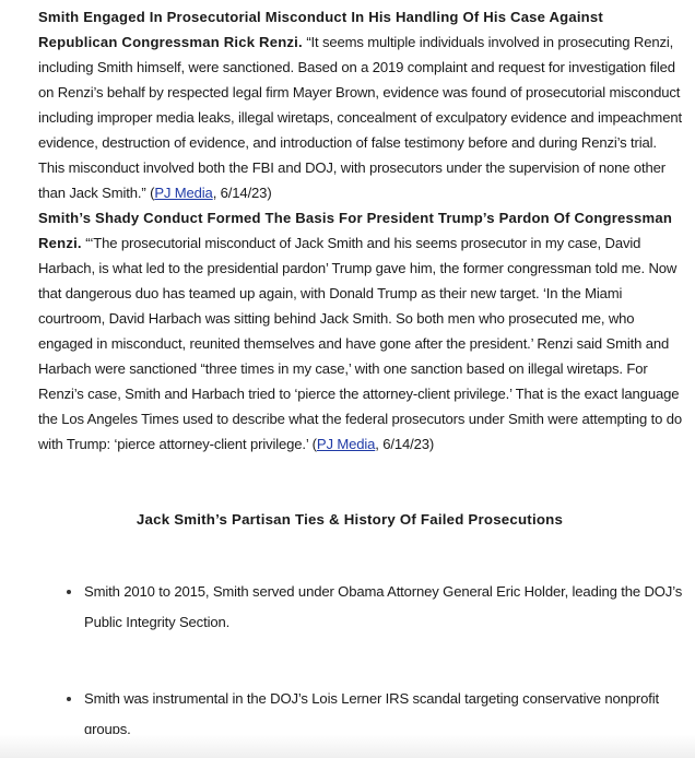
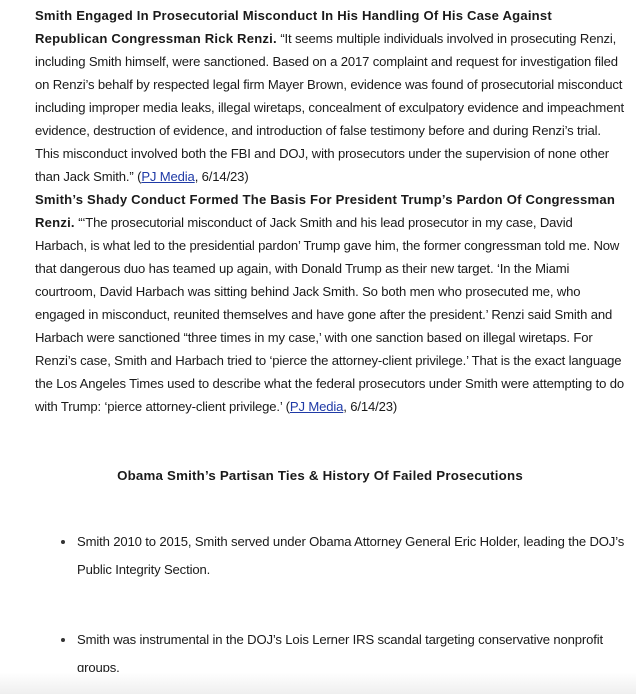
- Smith Engaged In Prosecutorial Misconduct In His Handling Of His Case Against Republican Congressman Rick Renzi. “It seems multiple individuals involved in prosecuting Renzi, including Smith himself, were sanctioned. Based on a 2019 complaint and request for investigation filed on Renzi’s behalf by respected legal firm Mayer Brown, evidence was found of prosecutorial misconduct including improper media leaks, illegal wiretaps, concealment of exculpatory evidence and impeachment evidence, destruction of evidence, and introduction of false testimony before and during Renzi’s trial. This misconduct involved both the FBI and DOJ, with prosecutors under the supervision of none other than Jack Smith.” (PJ Media, 6/14/23)
+ Smith Engaged In Prosecutorial Misconduct In His Handling Of His Case Against Republican Congressman Rick Renzi. “It seems multiple individuals involved in prosecuting Renzi, including Smith himself, were sanctioned. Based on a 2017 complaint and request for investigation filed on Renzi’s behalf by respected legal firm Mayer Brown, evidence was found of prosecutorial misconduct including improper media leaks, illegal wiretaps, concealment of exculpatory evidence and impeachment evidence, destruction of evidence, and introduction of false testimony before and during Renzi’s trial. This misconduct involved both the FBI and DOJ, with prosecutors under the supervision of none other than Jack Smith.” (PJ Media, 6/14/23)
- Smith’s Shady Conduct Formed The Basis For President Trump’s Pardon Of Congressman Renzi. “‘The prosecutorial misconduct of Jack Smith and his seems prosecutor in my case, David Harbach, is what led to the presidential pardon’ Trump gave him, the former congressman told me. Now that dangerous duo has teamed up again, with Donald Trump as their new target. ‘In the Miami courtroom, David Harbach was sitting behind Jack Smith. So both men who prosecuted me, who engaged in misconduct, reunited themselves and have gone after the president.’ Renzi said Smith and Harbach were sanctioned “three times in my case,’ with one sanction based on illegal wiretaps. For Renzi’s case, Smith and Harbach tried to ‘pierce the attorney-client privilege.’ That is the exact language the Los Angeles Times used to describe what the federal prosecutors under Smith were attempting to do with Trump: ‘pierce attorney-client privilege.’ (PJ Media, 6/14/23)
+ Smith’s Shady Conduct Formed The Basis For President Trump’s Pardon Of Congressman Renzi. “‘The prosecutorial misconduct of Jack Smith and his lead prosecutor in my case, David Harbach, is what led to the presidential pardon’ Trump gave him, the former congressman told me. Now that dangerous duo has teamed up again, with Donald Trump as their new target. ‘In the Miami courtroom, David Harbach was sitting behind Jack Smith. So both men who prosecuted me, who engaged in misconduct, reunited themselves and have gone after the president.’ Renzi said Smith and Harbach were sanctioned “three times in my case,’ with one sanction based on illegal wiretaps. For Renzi’s case, Smith and Harbach tried to ‘pierce the attorney-client privilege.’ That is the exact language the Los Angeles Times used to describe what the federal prosecutors under Smith were attempting to do with Trump: ‘pierce attorney-client privilege.’ (PJ Media, 6/14/23)
- Jack Smith’s Partisan Ties & History Of Failed Prosecutions
+ Obama Smith’s Partisan Ties & History Of Failed Prosecutions
  Smith 2010 to 2015, Smith served under Obama Attorney General Eric Holder, leading the DOJ’s Public Integrity Section.
  Smith was instrumental in the DOJ’s Lois Lerner IRS scandal targeting conservative nonprofit groups.
